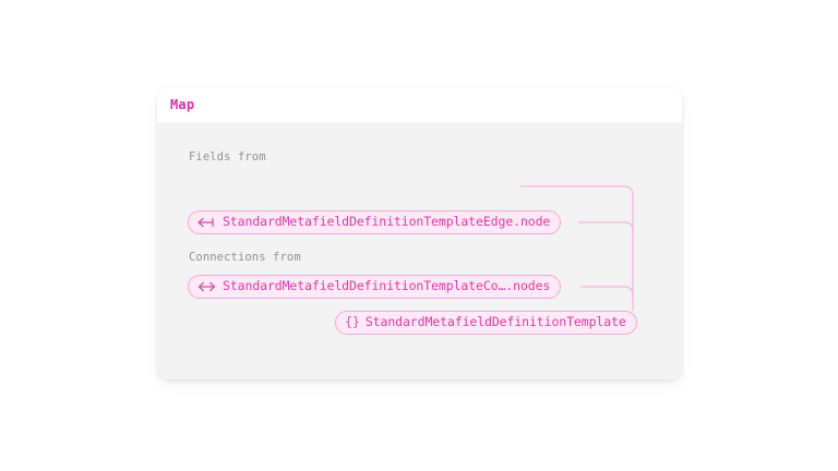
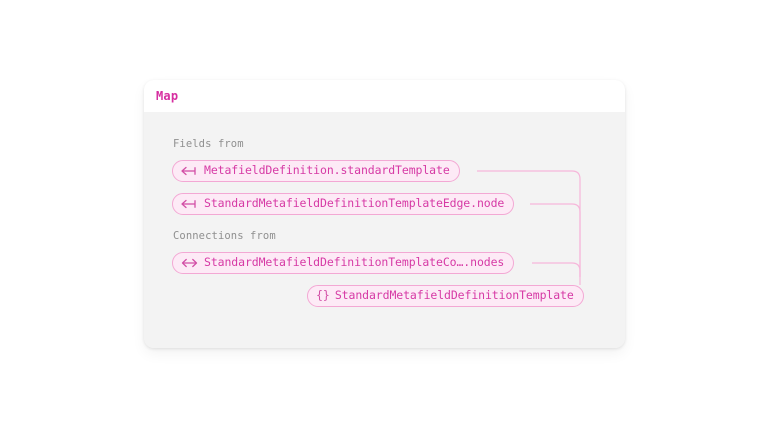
  Map
  Fields from
  Connections from
+ MetafieldDefinition.standardTemplate
  StandardMetafieldDefinitionTemplateEdge.node
  StandardMetafieldDefinitionTemplateCo….nodes
  {}
  StandardMetafieldDefinitionTemplate
